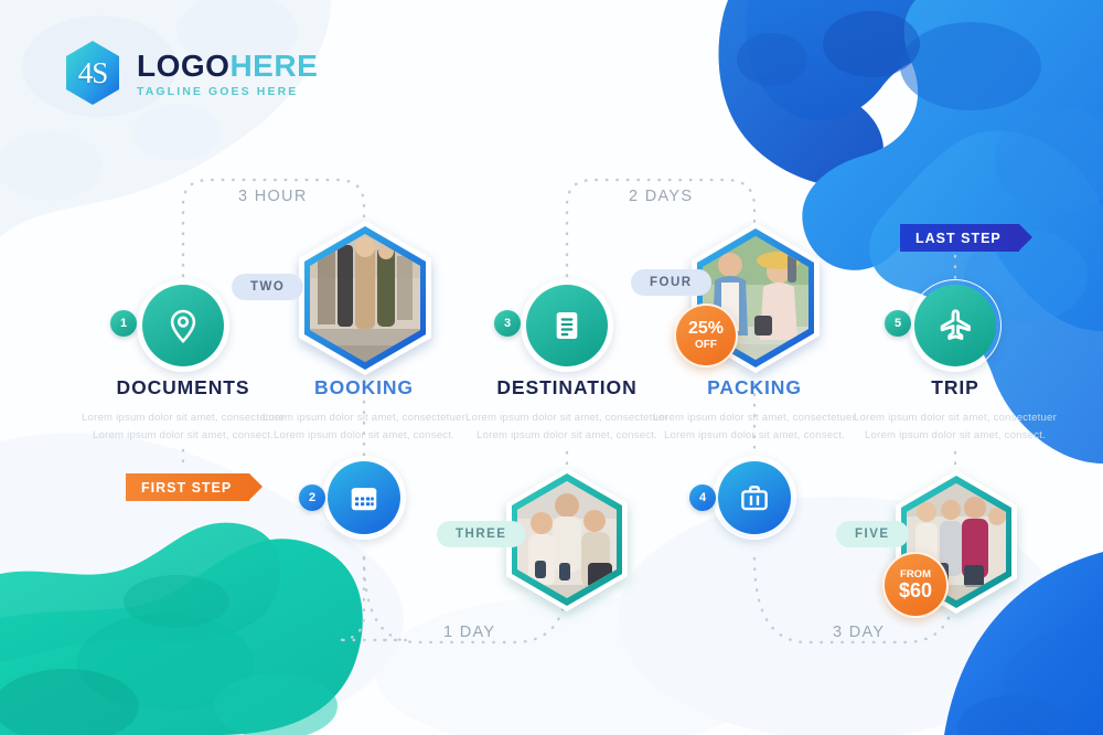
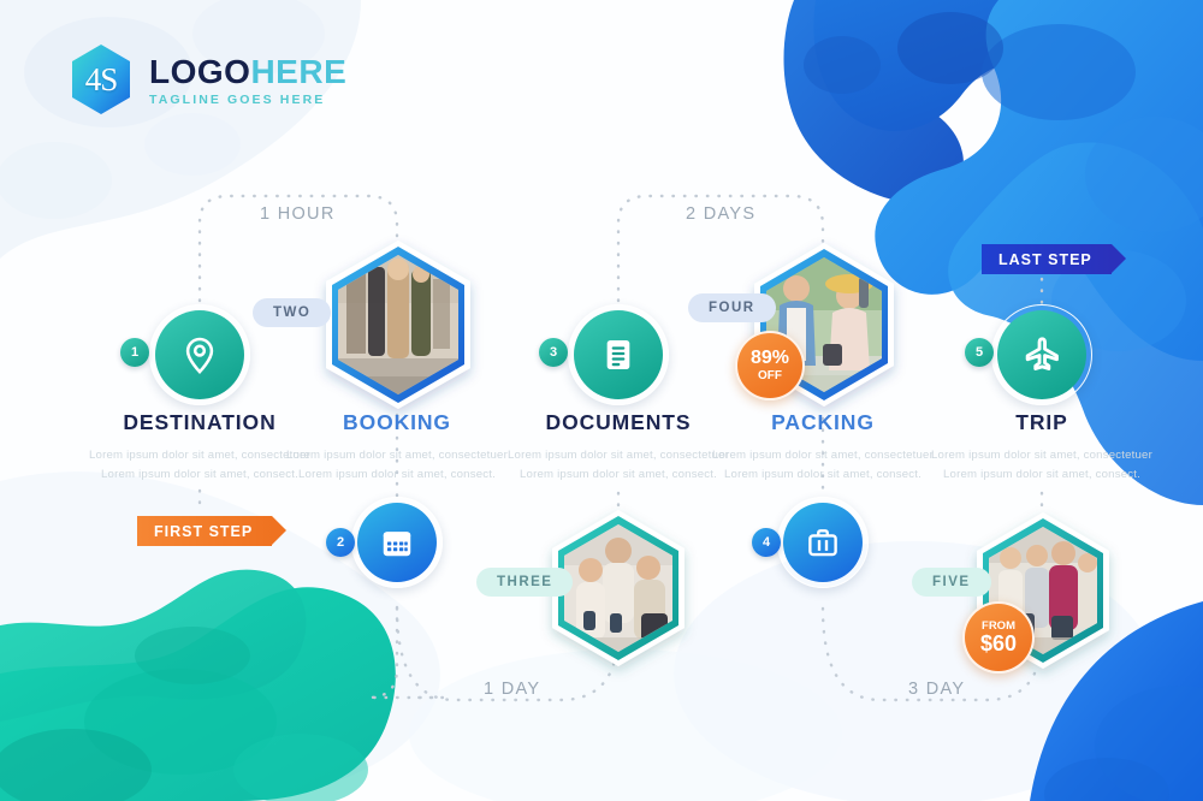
  4S
  LOGOHERE
  TAGLINE GOES HERE
- 3 HOUR
+ 1 HOUR
  2 DAYS
  1 DAY
  3 DAY
  1
  2
  3
  4
  5
- DOCUMENTS
+ DESTINATION
  Lorem ipsum dolor sit amet, consectetuer Lorem ipsum dolor sit amet, consect.
  BOOKING
  Lorem ipsum dolor sit amet, consectetuer Lorem ipsum dolor sit amet, consect.
- DESTINATION
+ DOCUMENTS
  Lorem ipsum dolor sit amet, consectetuer Lorem ipsum dolor sit amet, consect.
  PACKING
  Lorem ipsum dolor sit amet, consectetuer Lorem ipsum dolor sit amet, consect.
  TRIP
  Lorem ipsum dolor sit amet, consectetuer Lorem ipsum dolor sit amet, consect.
  TWO
  THREE
  FOUR
  FIVE
  FIRST STEP
  LAST STEP
- 25%
+ 89%
  OFF
  FROM
  $60
